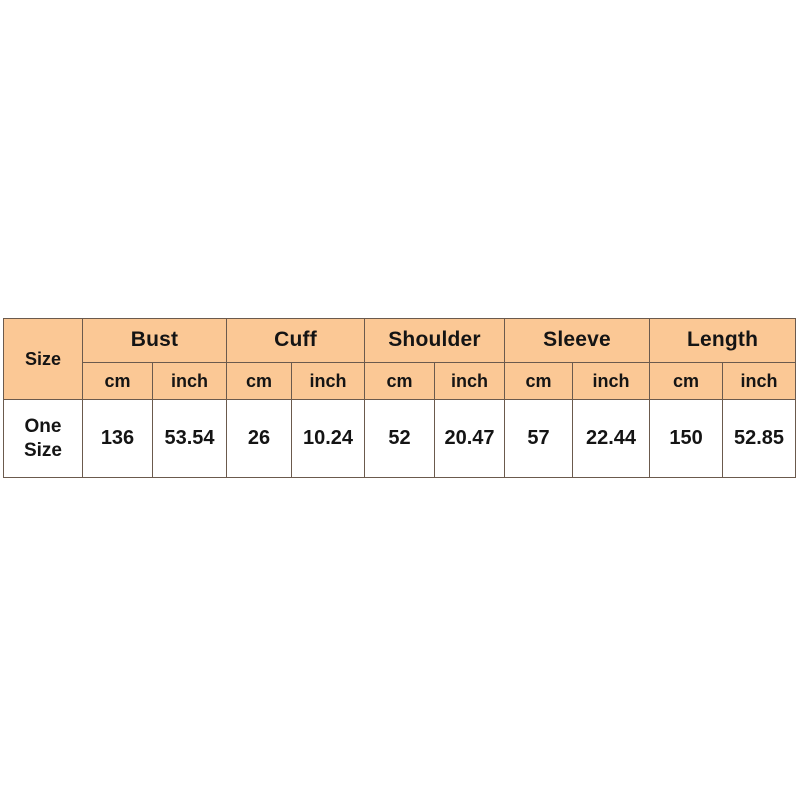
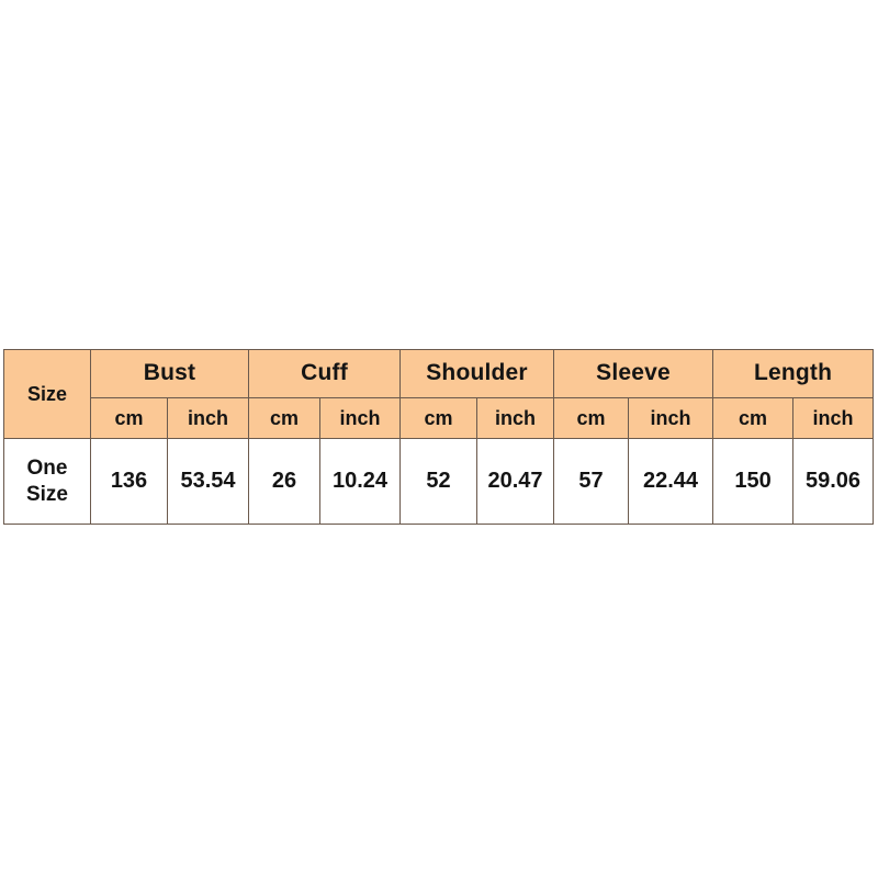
  Size	Bust	Cuff	Shoulder	Sleeve	Length
  cm	inch	cm	inch	cm	inch	cm	inch	cm	inch
- One Size	136	53.54	26	10.24	52	20.47	57	22.44	150	52.85
+ One Size	136	53.54	26	10.24	52	20.47	57	22.44	150	59.06
